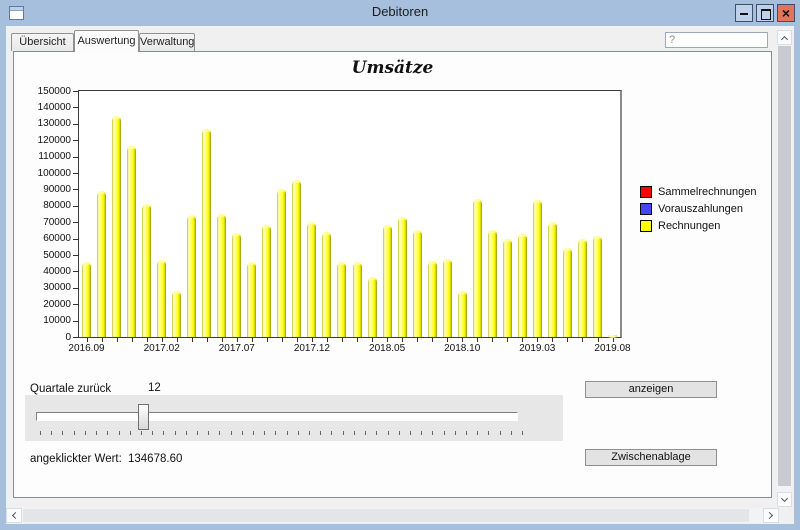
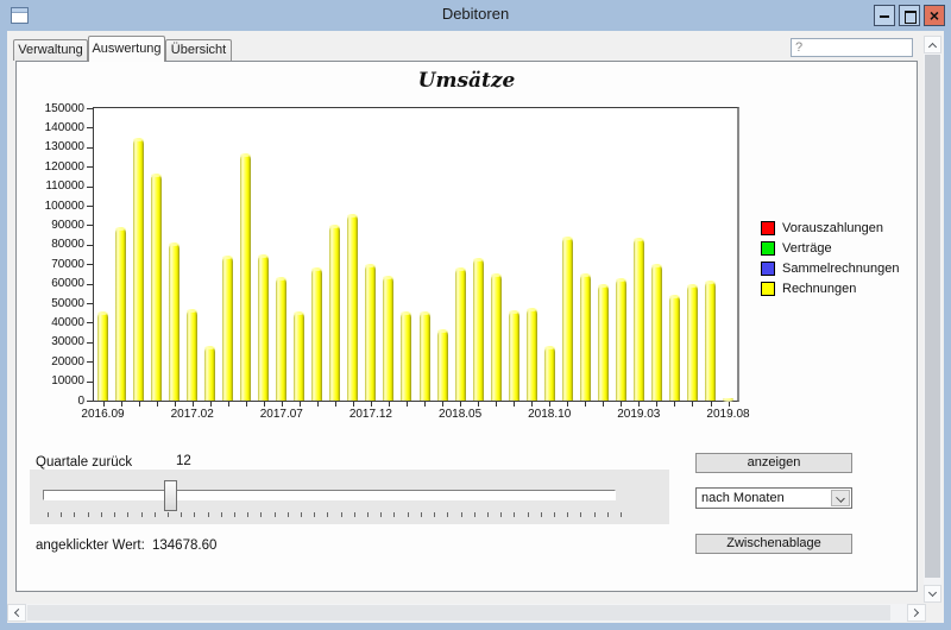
  Debitoren
- Übersicht
+ Verwaltung
  Auswertung
- Verwaltung
+ Übersicht
  ?
  Umsätze
  0
  10000
  20000
  30000
  40000
  50000
  60000
  70000
  80000
  90000
  100000
  110000
  120000
  130000
  140000
  150000
  2016.09
  2017.02
  2017.07
  2017.12
  2018.05
  2018.10
  2019.03
  2019.08
- Sammelrechnungen
+ Vorauszahlungen
+ Verträge
- Vorauszahlungen
+ Sammelrechnungen
  Rechnungen
  Quartale zurück
  12
  angeklickter Wert:
  134678.60
  anzeigen
+ nach Monaten
  Zwischenablage
